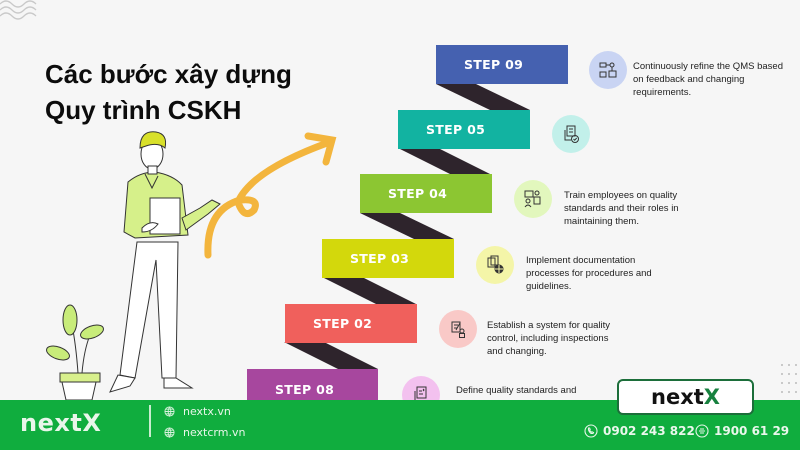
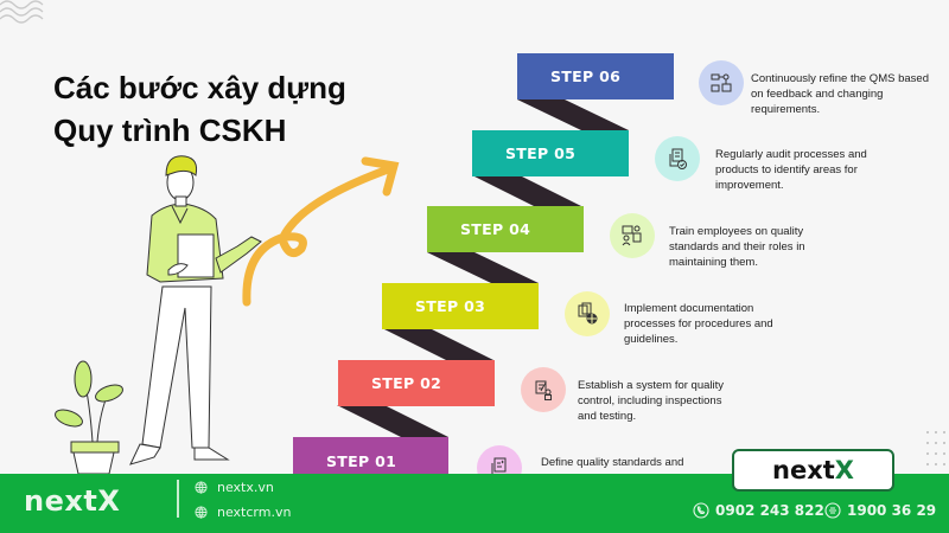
  Các bước xây dựng
  Quy trình CSKH
- STEP 09
+ STEP 06
  STEP 05
  STEP 04
  STEP 03
  STEP 02
- STEP 08
+ STEP 01
  Continuously refine the QMS based on feedback and changing requirements.
+ Regularly audit processes and products to identify areas for improvement.
  Train employees on quality standards and their roles in maintaining them.
  Implement documentation processes for procedures and guidelines.
- Establish a system for quality control, including inspections and changing.
+ Establish a system for quality control, including inspections and testing.
  Define quality standards and
  nextX
  nextx.vn
  nextcrm.vn
  0902 243 822
- 1900 61 29
+ 1900 36 29
  next
  X
